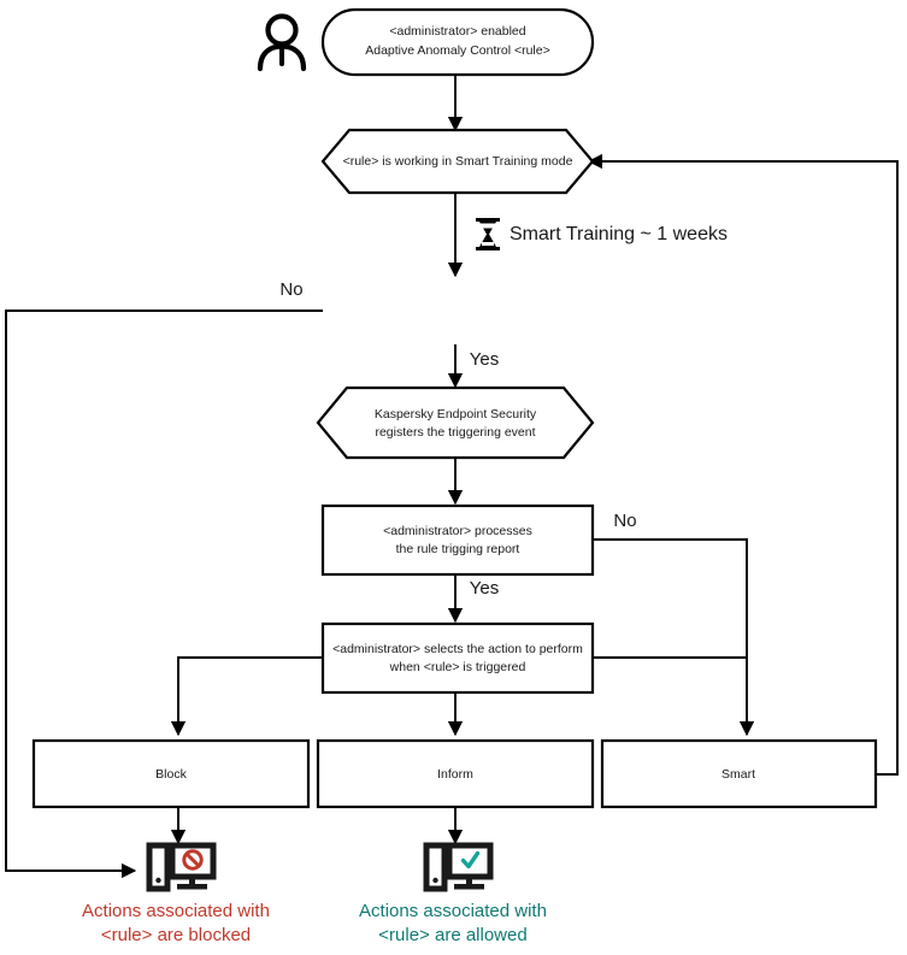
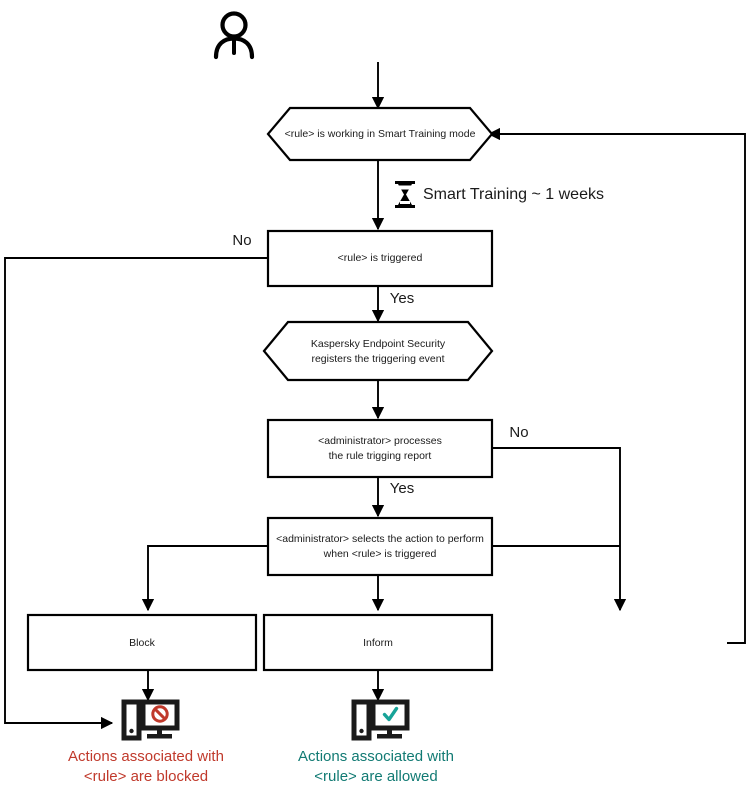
- <administrator> enabled
- Adaptive Anomaly Control <rule>
  <rule> is working in Smart Training mode
+ <rule> is triggered
  Kaspersky Endpoint Security
  registers the triggering event
  <administrator> processes
  the rule trigging report
  <administrator> selects the action to perform
  when <rule> is triggered
  Block
  Inform
- Smart
  No
  Yes
  No
  Yes
  Smart Training ~ 1 weeks
  Actions associated with
  <rule> are blocked
  Actions associated with
  <rule> are allowed
